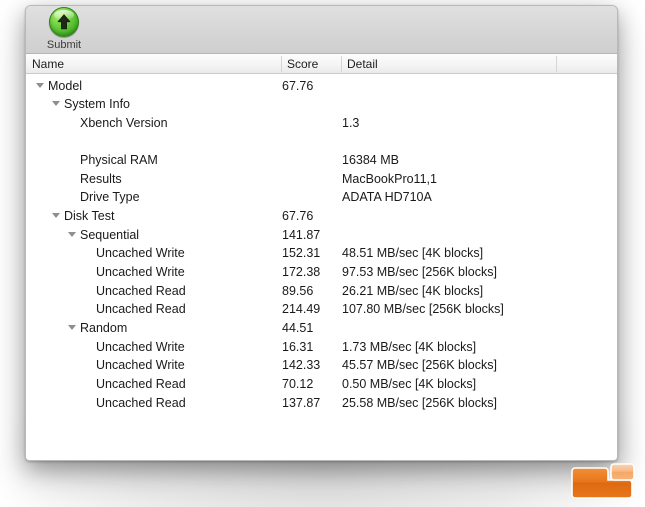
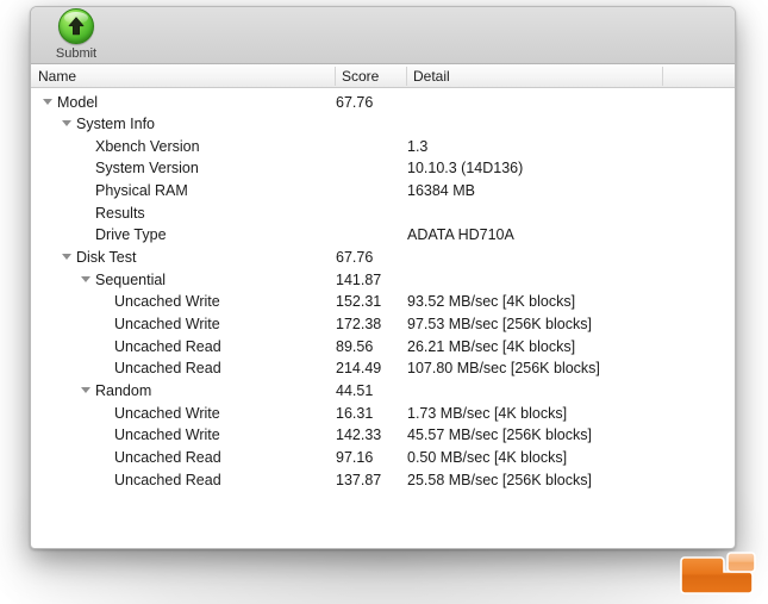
  Submit
  Name
  Score
  Detail
  Model
  67.76
  System Info
  Xbench Version
  1.3
+ System Version
+ 10.10.3 (14D136)
  Physical RAM
  16384 MB
  Results
- MacBookPro11,1
  Drive Type
  ADATA HD710A
  Disk Test
  67.76
  Sequential
  141.87
  Uncached Write
  152.31
- 48.51 MB/sec [4K blocks]
+ 93.52 MB/sec [4K blocks]
  Uncached Write
  172.38
  97.53 MB/sec [256K blocks]
  Uncached Read
  89.56
  26.21 MB/sec [4K blocks]
  Uncached Read
  214.49
  107.80 MB/sec [256K blocks]
  Random
  44.51
  Uncached Write
  16.31
  1.73 MB/sec [4K blocks]
  Uncached Write
  142.33
  45.57 MB/sec [256K blocks]
  Uncached Read
- 70.12
+ 97.16
  0.50 MB/sec [4K blocks]
  Uncached Read
  137.87
  25.58 MB/sec [256K blocks]
